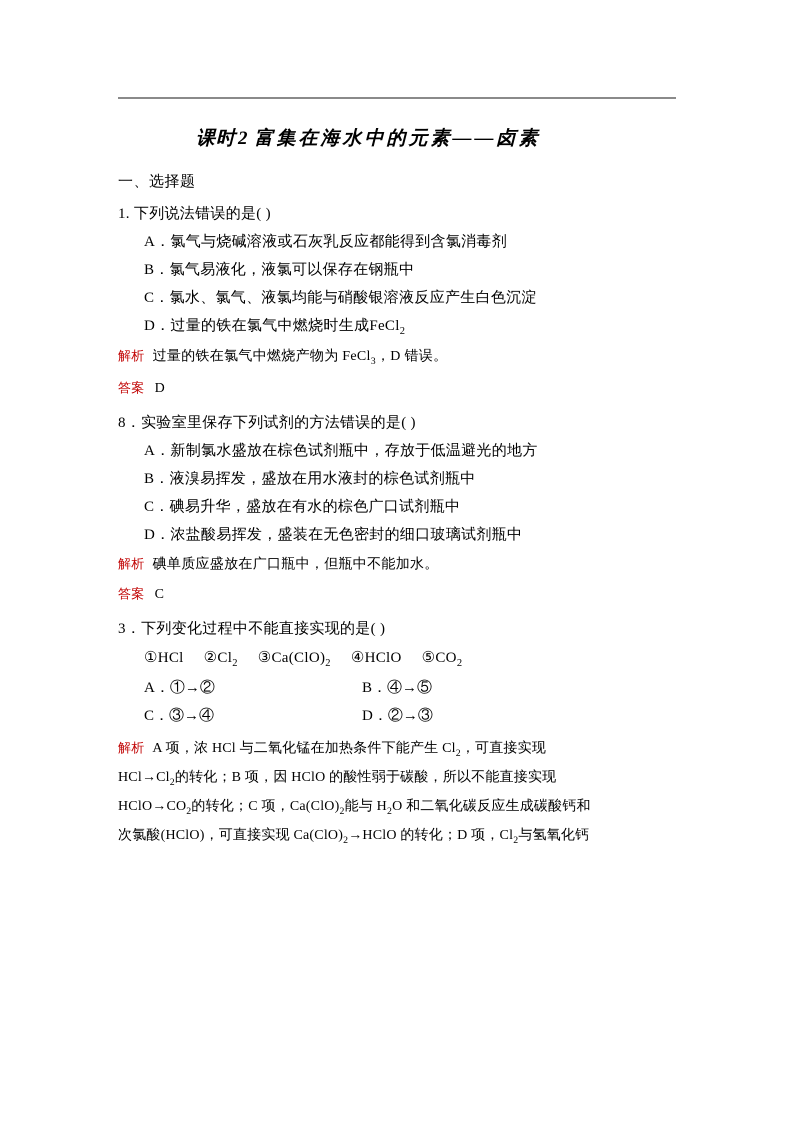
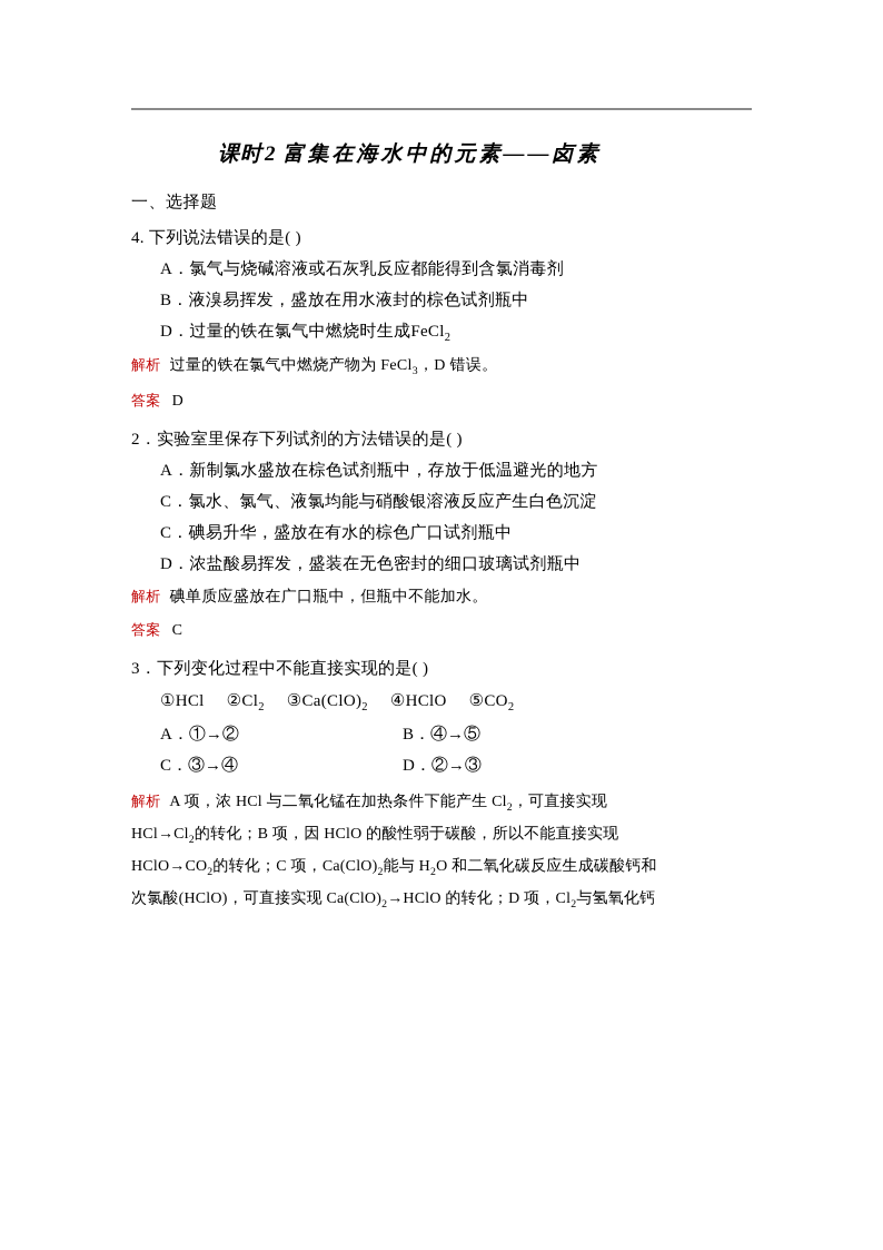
  课时2 富集在海水中的元素——卤素
  一、选择题
- 1. 下列说法错误的是( )
+ 4. 下列说法错误的是( )
  A．氯气与烧碱溶液或石灰乳反应都能得到含氯消毒剂
- B．氯气易液化，液氯可以保存在钢瓶中
- C．氯水、氯气、液氯均能与硝酸银溶液反应产生白色沉淀
+ B．液溴易挥发，盛放在用水液封的棕色试剂瓶中
  D．过量的铁在氯气中燃烧时生成FeCl2
  解析 过量的铁在氯气中燃烧产物为 FeCl3，D 错误。
  答案 D
- 8．实验室里保存下列试剂的方法错误的是( )
+ 2．实验室里保存下列试剂的方法错误的是( )
  A．新制氯水盛放在棕色试剂瓶中，存放于低温避光的地方
- B．液溴易挥发，盛放在用水液封的棕色试剂瓶中
+ C．氯水、氯气、液氯均能与硝酸银溶液反应产生白色沉淀
  C．碘易升华，盛放在有水的棕色广口试剂瓶中
  D．浓盐酸易挥发，盛装在无色密封的细口玻璃试剂瓶中
  解析 碘单质应盛放在广口瓶中，但瓶中不能加水。
  答案 C
  3．下列变化过程中不能直接实现的是( )
  ①HCl ②Cl2③Ca(ClO)2④HClO ⑤CO2
  A．①→②
  B．④→⑤
  C．③→④
  D．②→③
  解析 A 项，浓 HCl 与二氧化锰在加热条件下能产生 Cl2，可直接实现
  HCl→Cl2的转化；B 项，因 HClO 的酸性弱于碳酸，所以不能直接实现
  HClO→CO2的转化；C 项，Ca(ClO)2能与 H2O 和二氧化碳反应生成碳酸钙和
  次氯酸(HClO)，可直接实现 Ca(ClO)2→HClO 的转化；D 项，Cl2与氢氧化钙
